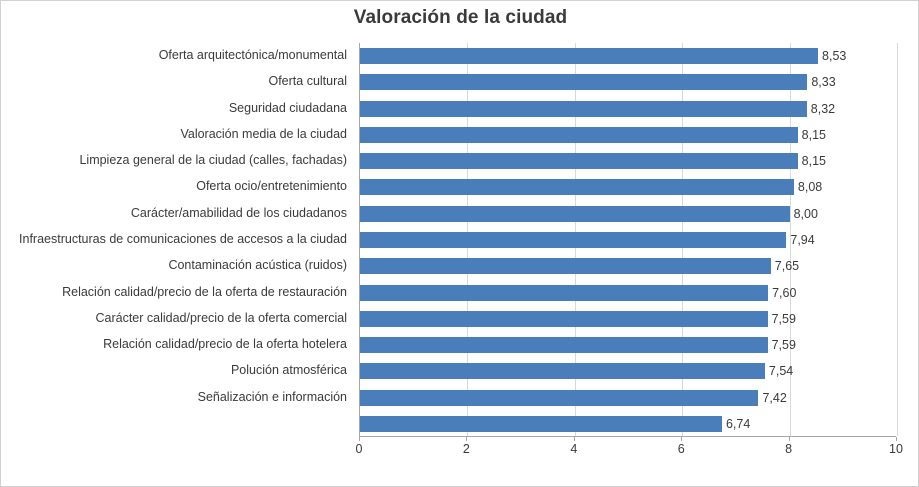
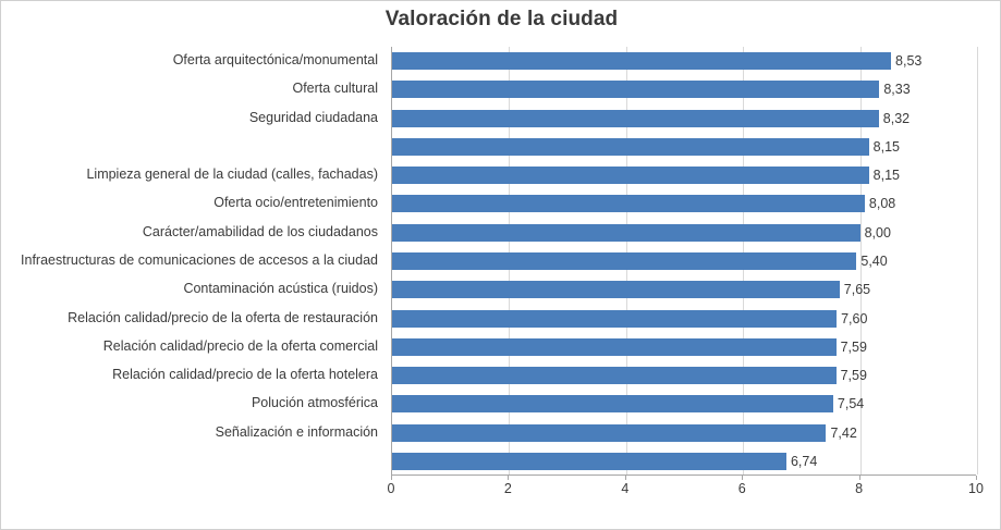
  Valoración de la ciudad
  Oferta arquitectónica/monumental
  Oferta cultural
  Seguridad ciudadana
- Valoración media de la ciudad
  Limpieza general de la ciudad (calles, fachadas)
  Oferta ocio/entretenimiento
  Carácter/amabilidad de los ciudadanos
  Infraestructuras de comunicaciones de accesos a la ciudad
  Contaminación acústica (ruidos)
  Relación calidad/precio de la oferta de restauración
- Carácter calidad/precio de la oferta comercial
+ Relación calidad/precio de la oferta comercial
  Relación calidad/precio de la oferta hotelera
  Polución atmosférica
  Señalización e información
  8,53
  8,33
  8,32
  8,15
  8,15
  8,08
  8,00
- 7,94
+ 5,40
  7,65
  7,60
  7,59
  7,59
  7,54
  7,42
  6,74
  0
  2
  4
  6
  8
  10
